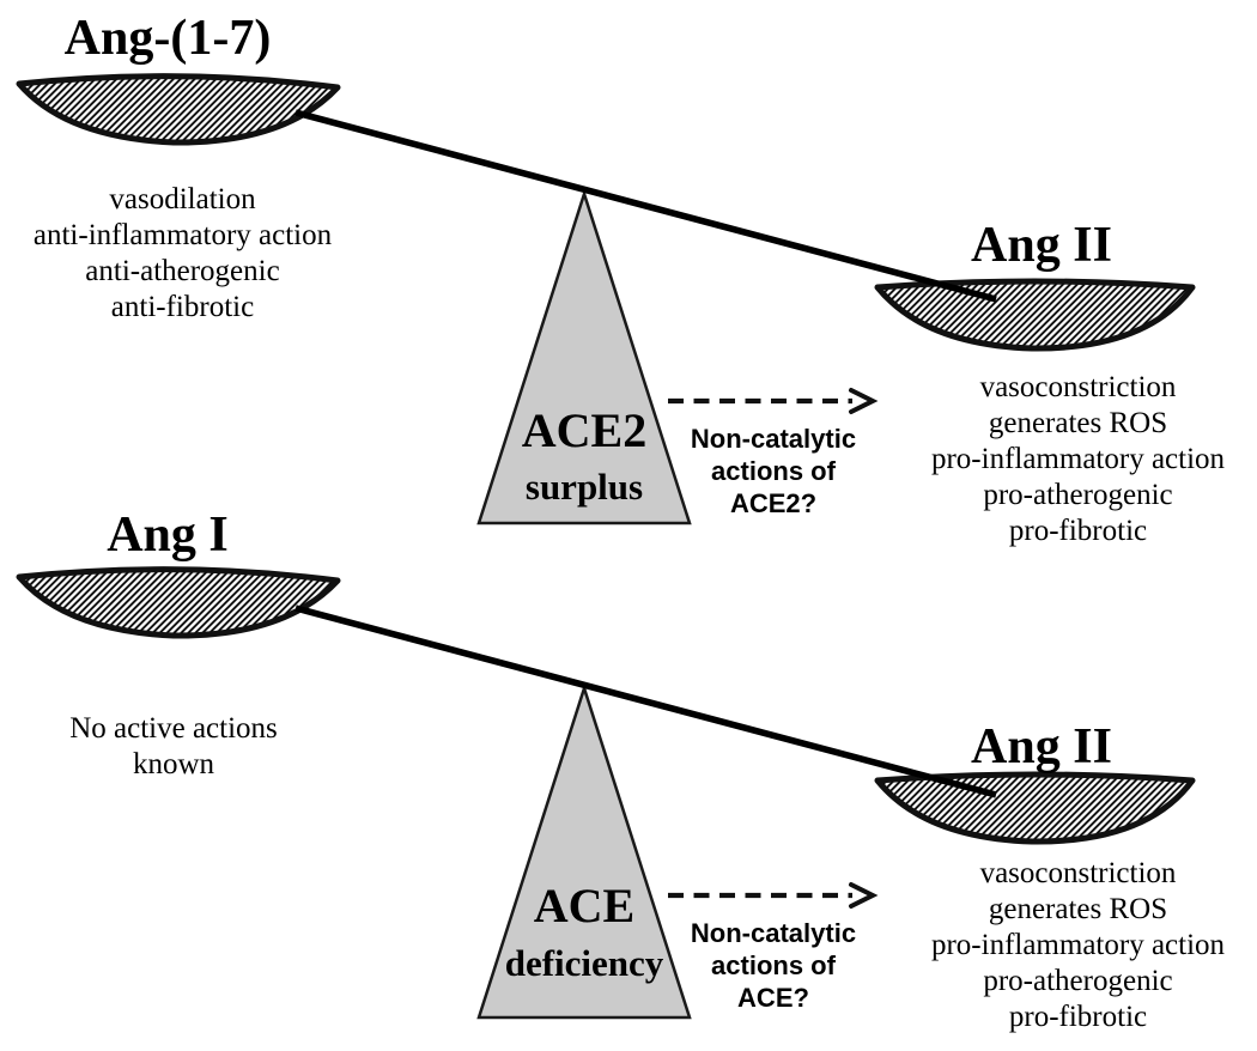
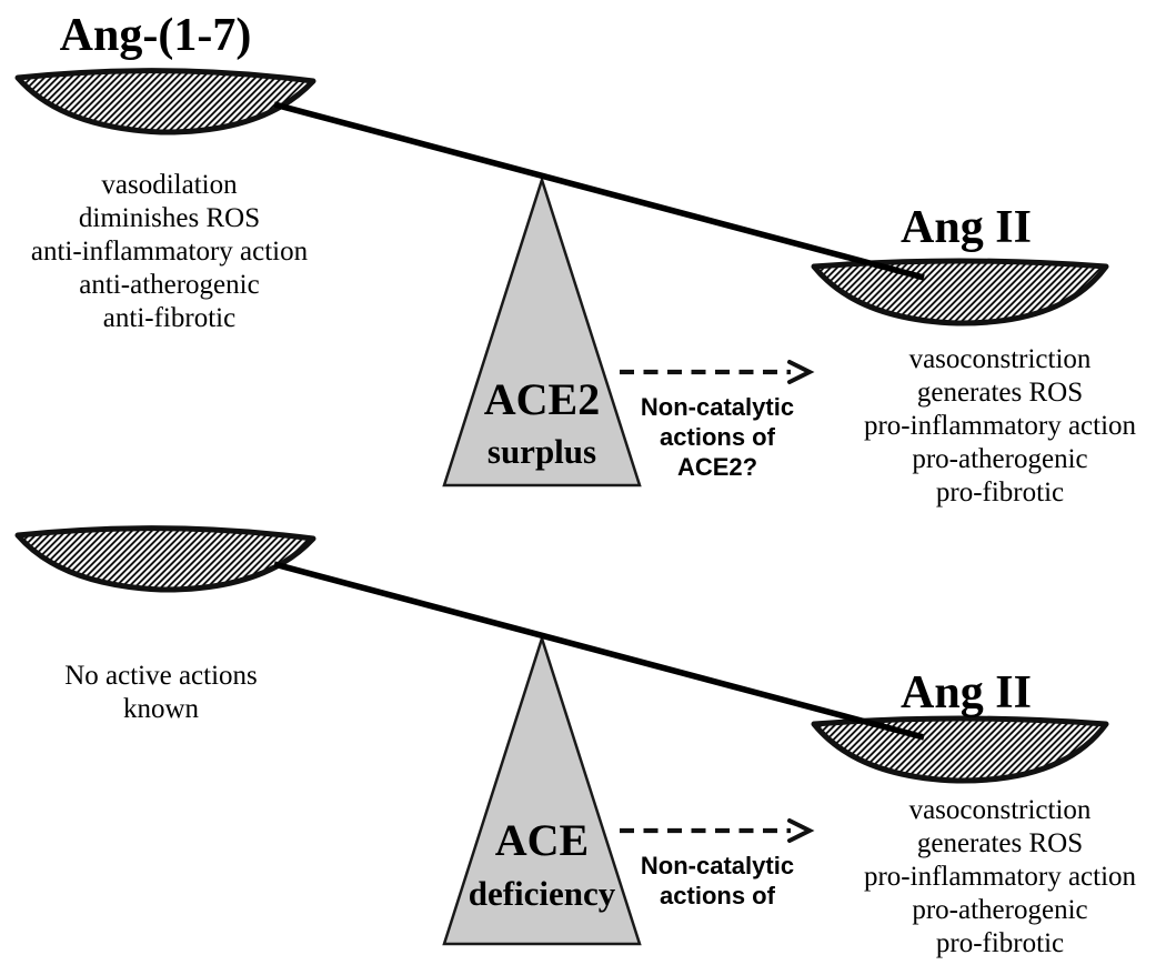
  Ang-(1-7)
  vasodilation
+ diminishes ROS
  anti-inflammatory action
  anti-atherogenic
  anti-fibrotic
  ACE2
  surplus
  Non-catalytic
  actions of
  ACE2?
  Ang II
  vasoconstriction
  generates ROS
  pro-inflammatory action
  pro-atherogenic
  pro-fibrotic
- Ang I
  No active actions
  known
  ACE
  deficiency
  Non-catalytic
  actions of
- ACE?
  Ang II
  vasoconstriction
  generates ROS
  pro-inflammatory action
  pro-atherogenic
  pro-fibrotic
